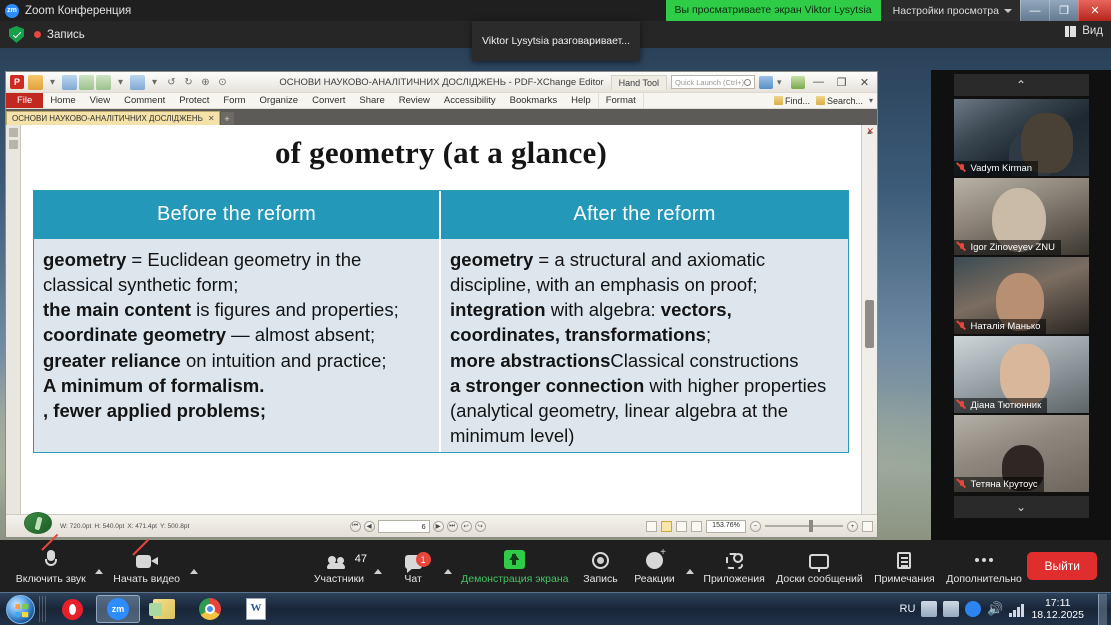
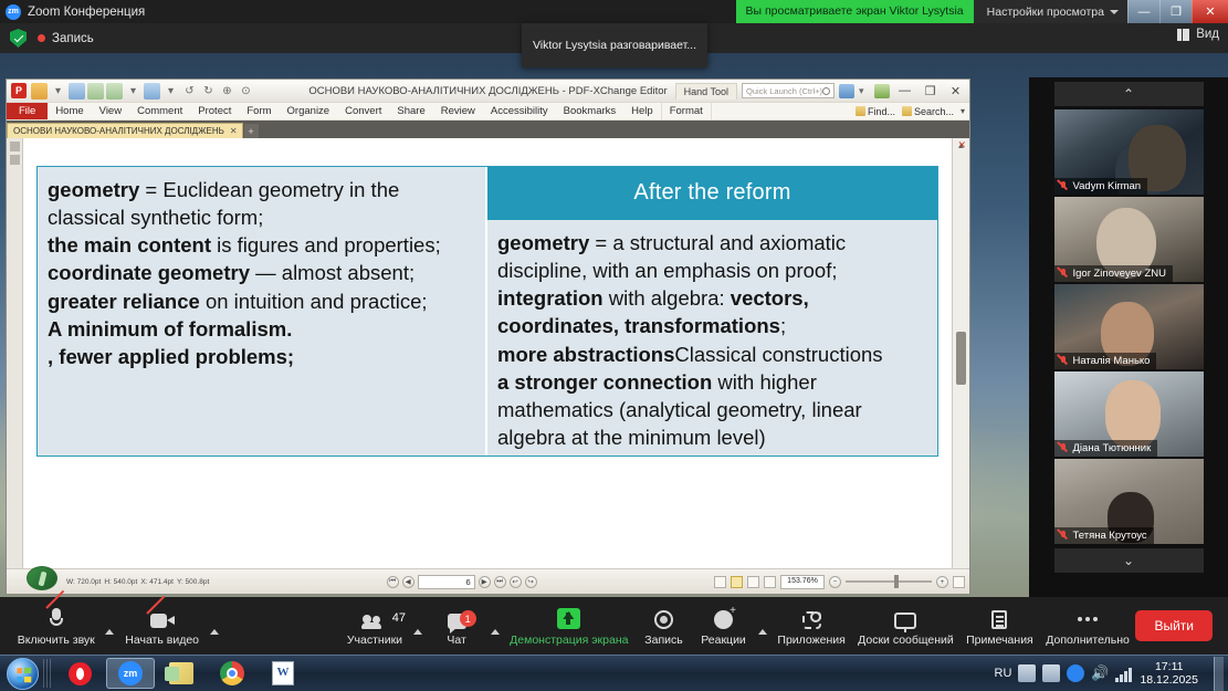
  Zoom Конференция
  Вы просматриваете экран Viktor Lysytsia
  Настройки просмотра
  —
  ❐
  ✕
  Запись
  Вид
  Viktor Lysytsia разговаривает...
  P
  ▾
  ▾
  ▾
  ↺
  ↻
  ⊕
  ⊙
  ОСНОВИ НАУКОВО-АНАЛІТИЧНИХ ДОСЛІДЖЕНЬ - PDF-XChange Editor
  Hand Tool
  Quick Launch (Ctrl+)
  ▾
  —
  ❐
  ✕
  File
  Home
  View
  Comment
  Protect
  Form
  Organize
  Convert
  Share
  Review
  Accessibility
  Bookmarks
  Help
  Format
  Find...
  Search...
  ▾
  ОСНОВИ НАУКОВО-АНАЛІТИЧНИХ ДОСЛІДЖЕНЬ
  ✕
  +
  ✕
- of geometry (at a glance)
- Before the reform
  geometry = Euclidean geometry in the classical synthetic form;
  the main content is figures and properties;
  coordinate geometry — almost absent;
  greater reliance on intuition and practice;
  A minimum of formalism.
  , fewer applied problems;
  After the reform
  geometry = a structural and axiomatic discipline, with an emphasis on proof;
  integration with algebra: vectors, coordinates, transformations;
  more abstractionsClassical constructions
- a stronger connection with higher properties (analytical geometry, linear algebra at the minimum level)
+ a stronger connection with higher mathematics (analytical geometry, linear algebra at the minimum level)
  ▲
  6
  ⌃
  Vadym Kirman
  Igor Zinoveyev ZNU
  Наталія Манько
  Діана Тютюнник
  Тетяна Крутоус
  ⌄
  Включить звук
  Начать видео
  47
  Участники
  1
  Чат
  Демонстрация экрана
  Запись
  Реакции
  Приложения
  Доски сообщений
  Примечания
  Дополнительно
  Выйти
  zm
  RU
  🔊
  17:11
  18.12.2025
